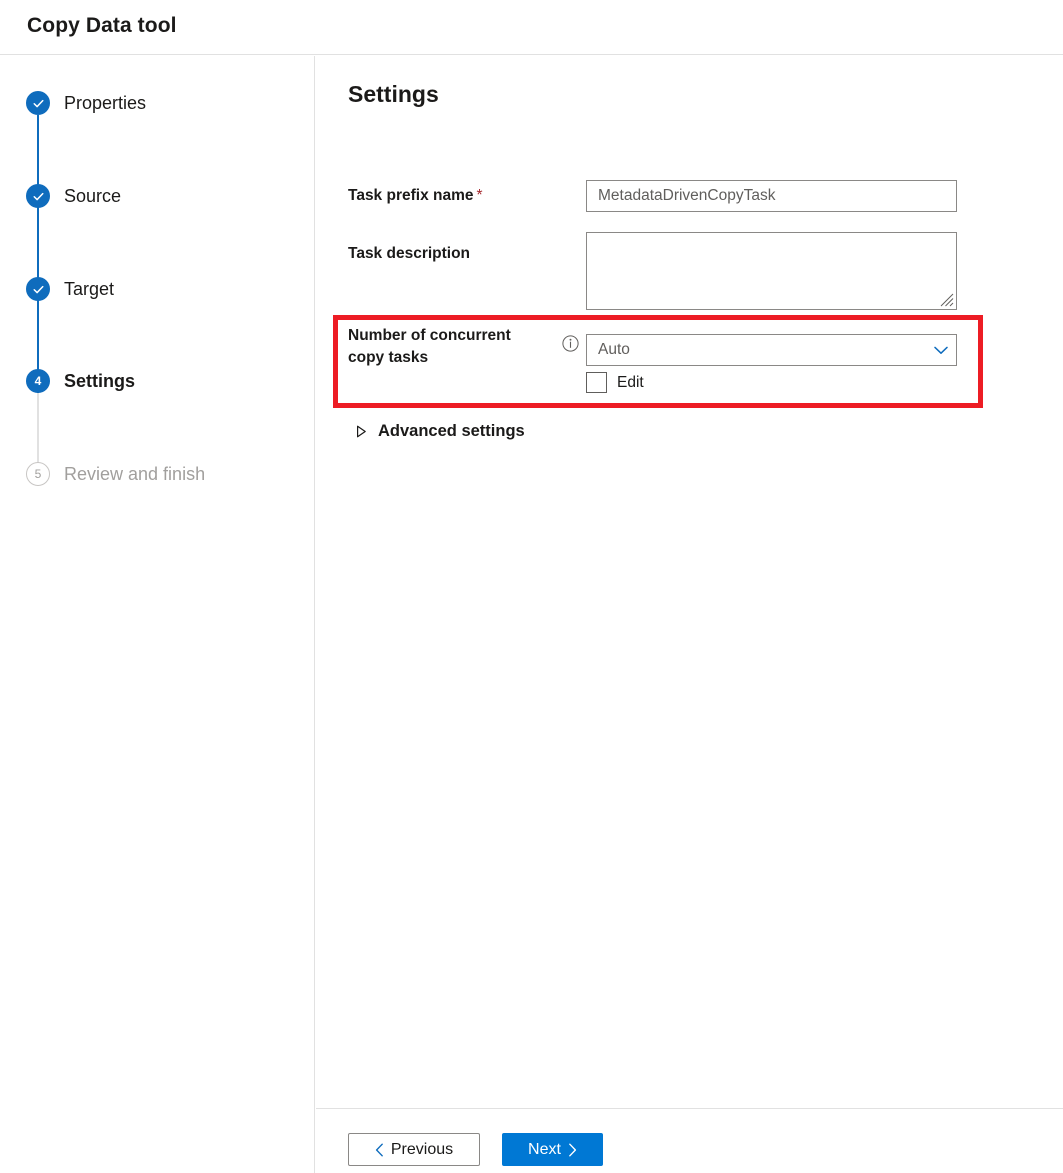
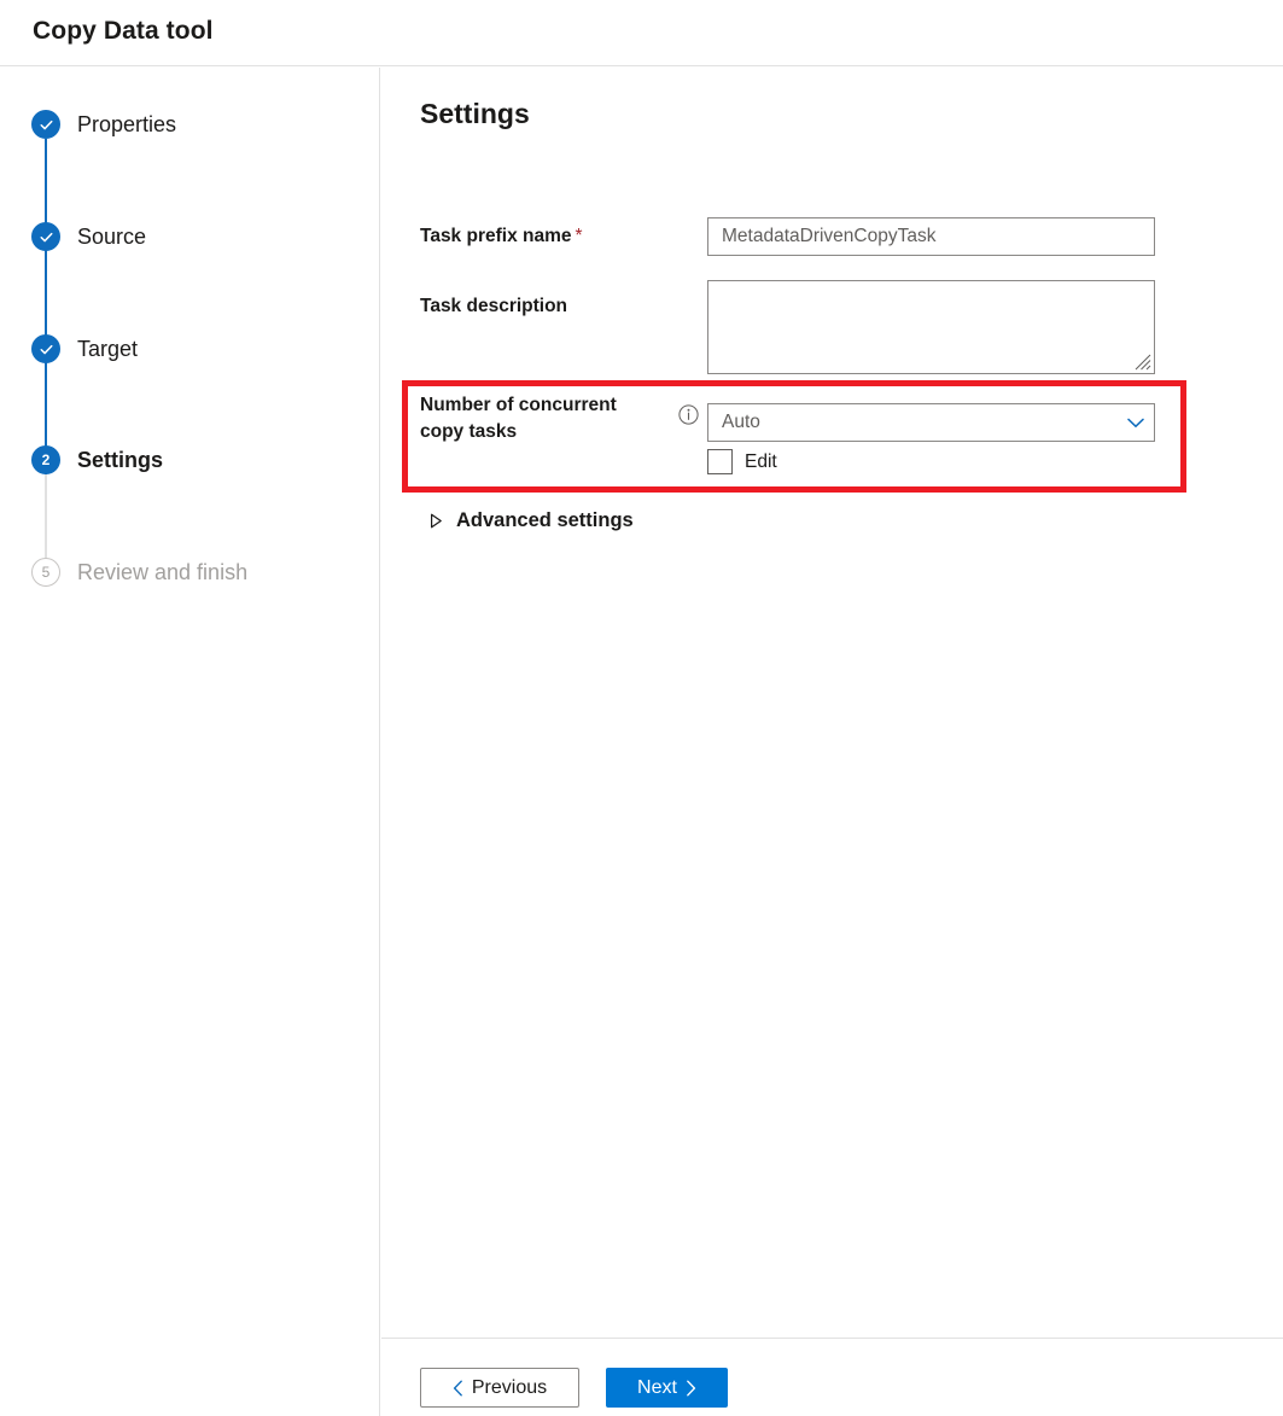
  Copy Data tool
  Properties
  Source
  Target
- 4
+ 2
  Settings
  5
  Review and finish
  Settings
  Task prefix name *
  MetadataDrivenCopyTask
  Task description
  Number of concurrent
  copy tasks
  Auto
  Edit
  Advanced settings
  Previous
  Next
